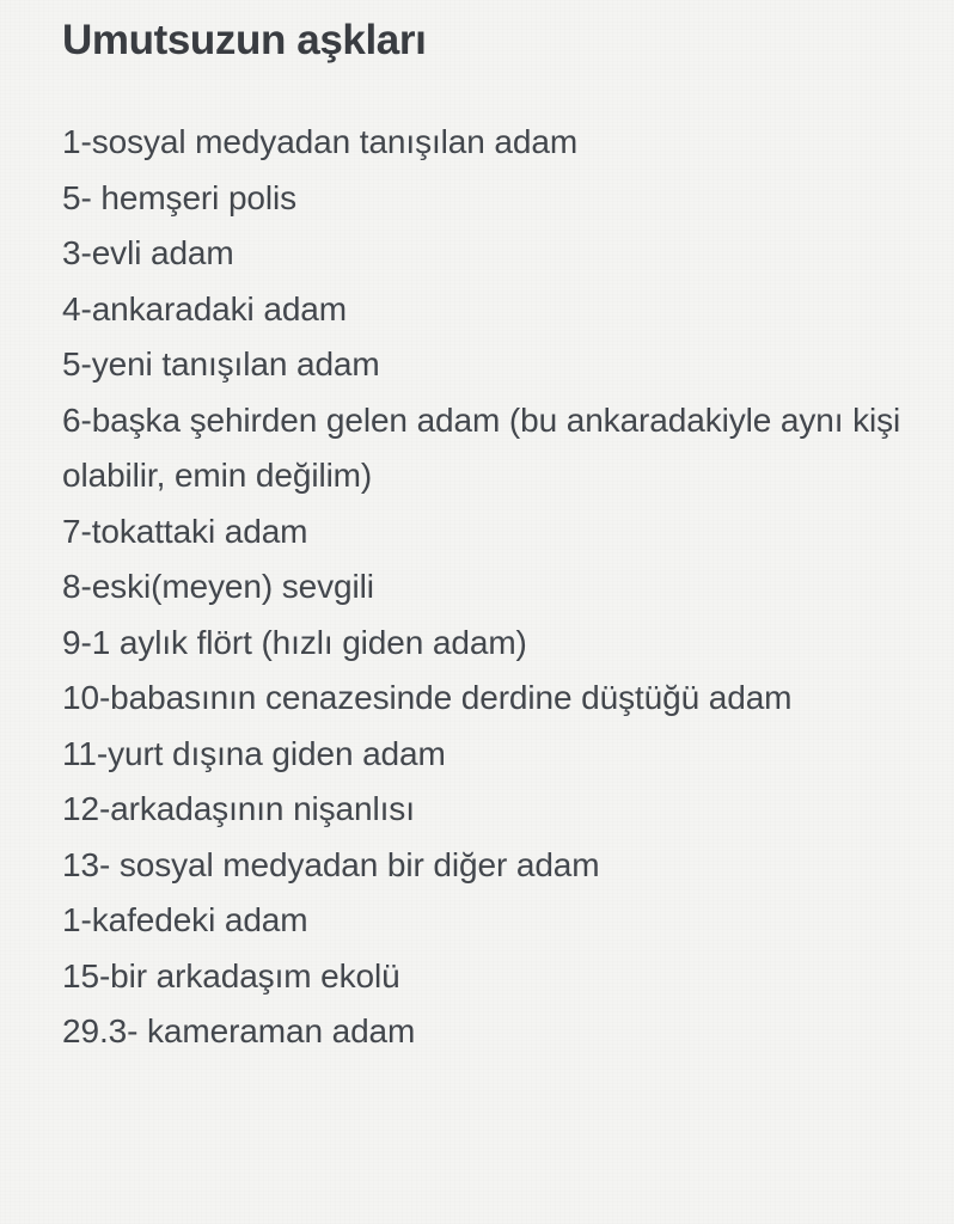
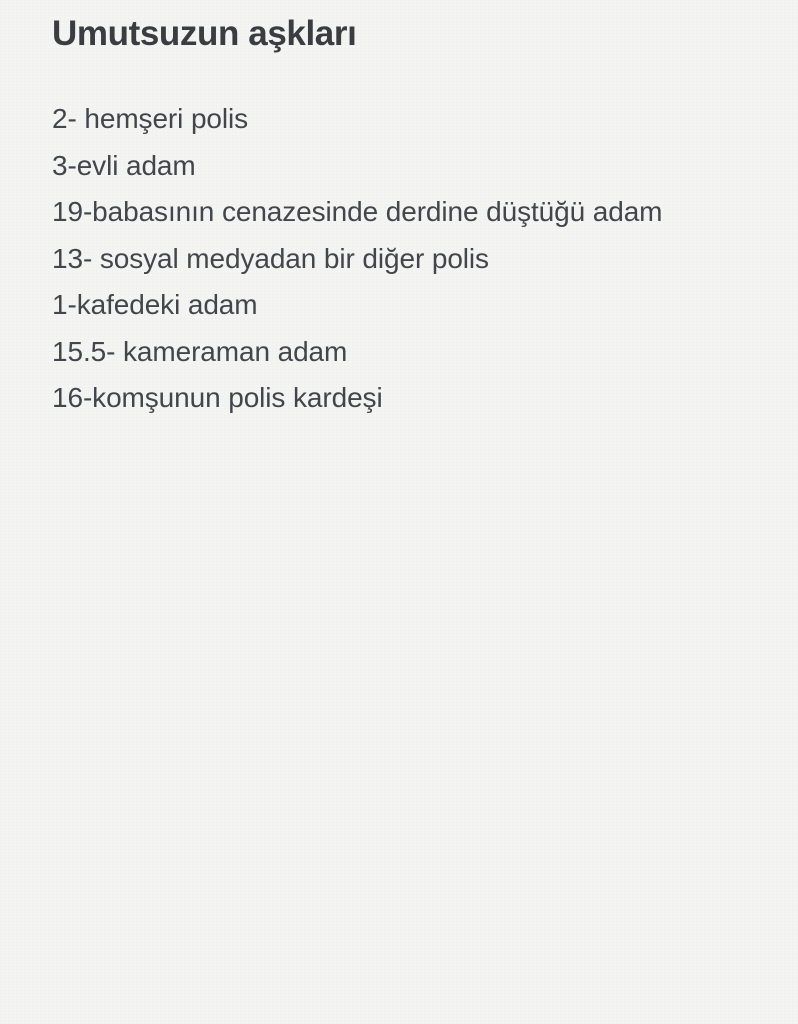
  Umutsuzun aşkları
- 1-sosyal medyadan tanışılan adam
- 5- hemşeri polis
+ 2- hemşeri polis
  3-evli adam
- 4-ankaradaki adam
- 5-yeni tanışılan adam
- 6-başka şehirden gelen adam (bu ankaradakiyle aynı kişi olabilir, emin değilim)
- 7-tokattaki adam
- 8-eski(meyen) sevgili
- 9-1 aylık flört (hızlı giden adam)
- 10-babasının cenazesinde derdine düştüğü adam
+ 19-babasının cenazesinde derdine düştüğü adam
- 11-yurt dışına giden adam
- 12-arkadaşının nişanlısı
- 13- sosyal medyadan bir diğer adam
+ 13- sosyal medyadan bir diğer polis
  1-kafedeki adam
- 15-bir arkadaşım ekolü
- 29.3- kameraman adam
+ 15.5- kameraman adam
+ 16-komşunun polis kardeşi
